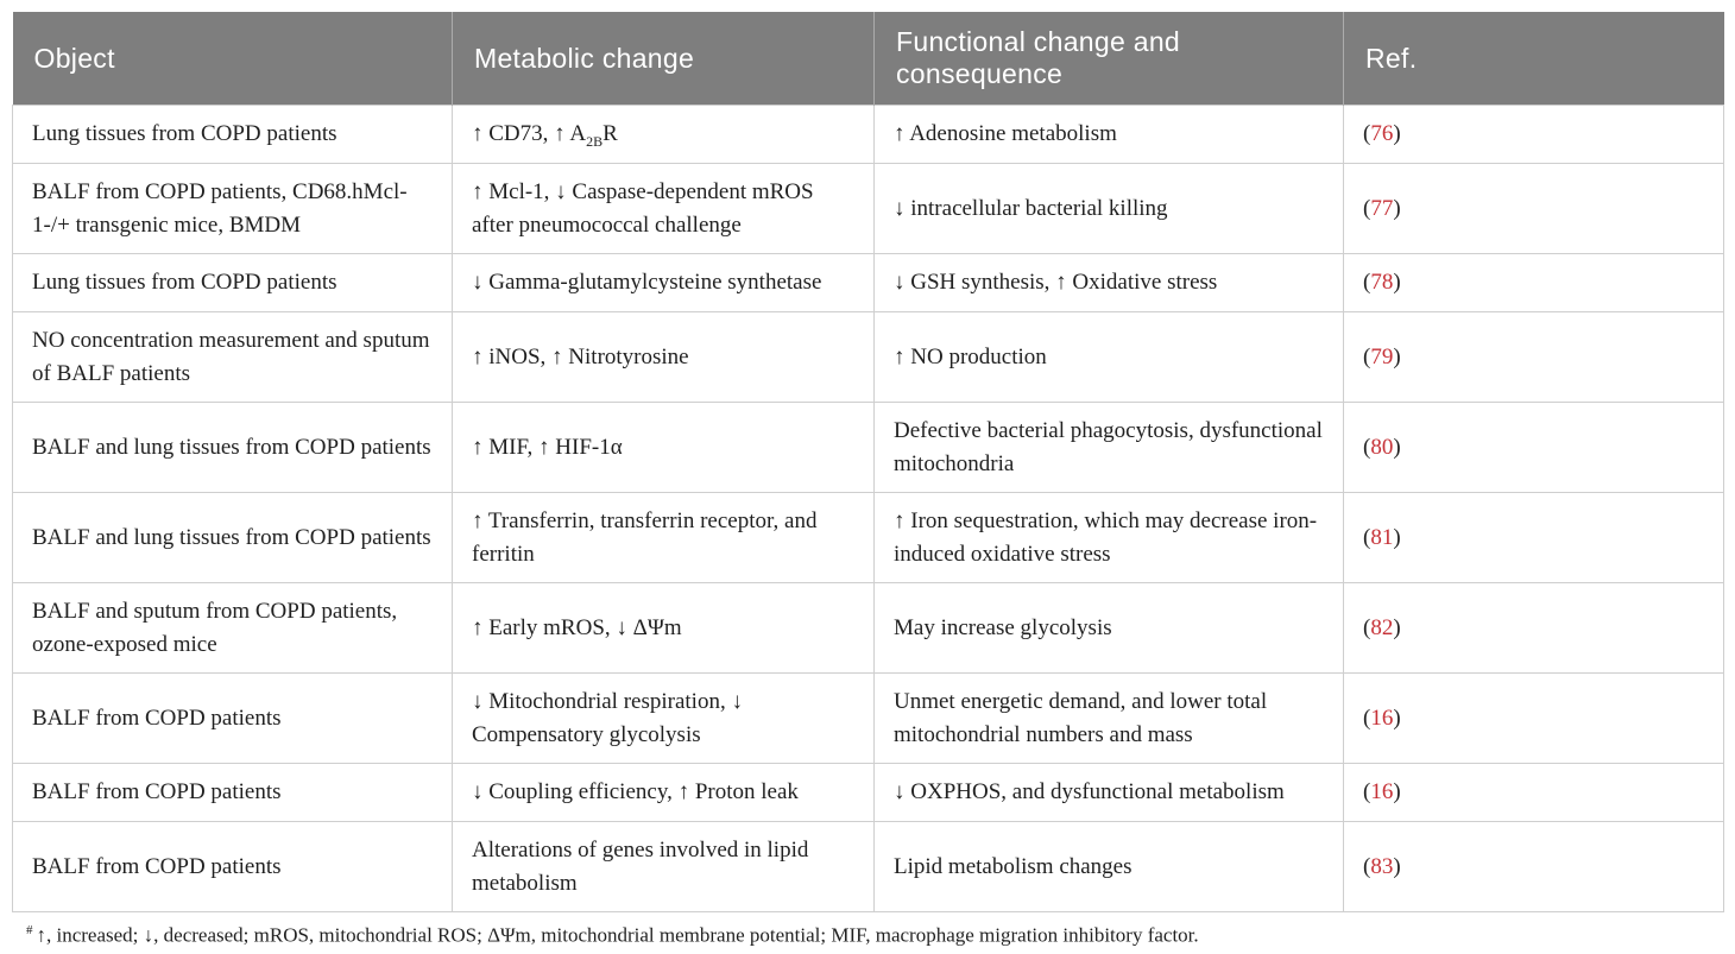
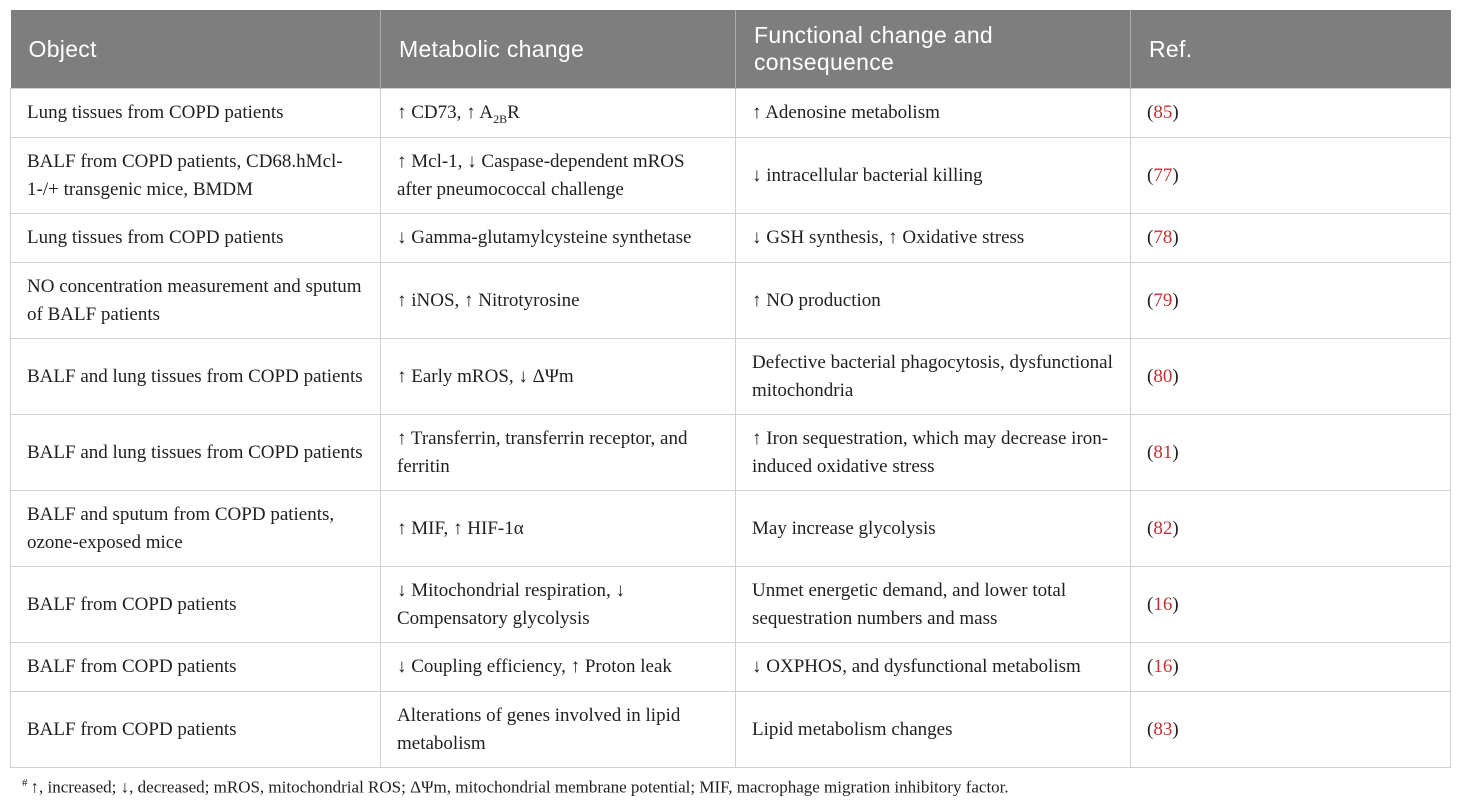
  Object	Metabolic change	Functional change and consequence	Ref.
- Lung tissues from COPD patients	↑ CD73, ↑ A2BR	↑ Adenosine metabolism	(76)
+ Lung tissues from COPD patients	↑ CD73, ↑ A2BR	↑ Adenosine metabolism	(85)
  BALF from COPD patients, CD68.hMcl-1-/+ transgenic mice, BMDM	↑ Mcl-1, ↓ Caspase-dependent mROS after pneumococcal challenge	↓ intracellular bacterial killing	(77)
  Lung tissues from COPD patients	↓ Gamma-glutamylcysteine synthetase	↓ GSH synthesis, ↑ Oxidative stress	(78)
  NO concentration measurement and sputum of BALF patients	↑ iNOS, ↑ Nitrotyrosine	↑ NO production	(79)
- BALF and lung tissues from COPD patients	↑ MIF, ↑ HIF-1α	Defective bacterial phagocytosis, dysfunctional mitochondria	(80)
+ BALF and lung tissues from COPD patients	↑ Early mROS, ↓ ΔΨm	Defective bacterial phagocytosis, dysfunctional mitochondria	(80)
  BALF and lung tissues from COPD patients	↑ Transferrin, transferrin receptor, and ferritin	↑ Iron sequestration, which may decrease iron-induced oxidative stress	(81)
- BALF and sputum from COPD patients, ozone-exposed mice	↑ Early mROS, ↓ ΔΨm	May increase glycolysis	(82)
+ BALF and sputum from COPD patients, ozone-exposed mice	↑ MIF, ↑ HIF-1α	May increase glycolysis	(82)
- BALF from COPD patients	↓ Mitochondrial respiration, ↓ Compensatory glycolysis	Unmet energetic demand, and lower total mitochondrial numbers and mass	(16)
+ BALF from COPD patients	↓ Mitochondrial respiration, ↓ Compensatory glycolysis	Unmet energetic demand, and lower total sequestration numbers and mass	(16)
  BALF from COPD patients	↓ Coupling efficiency, ↑ Proton leak	↓ OXPHOS, and dysfunctional metabolism	(16)
  BALF from COPD patients	Alterations of genes involved in lipid metabolism	Lipid metabolism changes	(83)
  # ↑, increased; ↓, decreased; mROS, mitochondrial ROS; ΔΨm, mitochondrial membrane potential; MIF, macrophage migration inhibitory factor.
